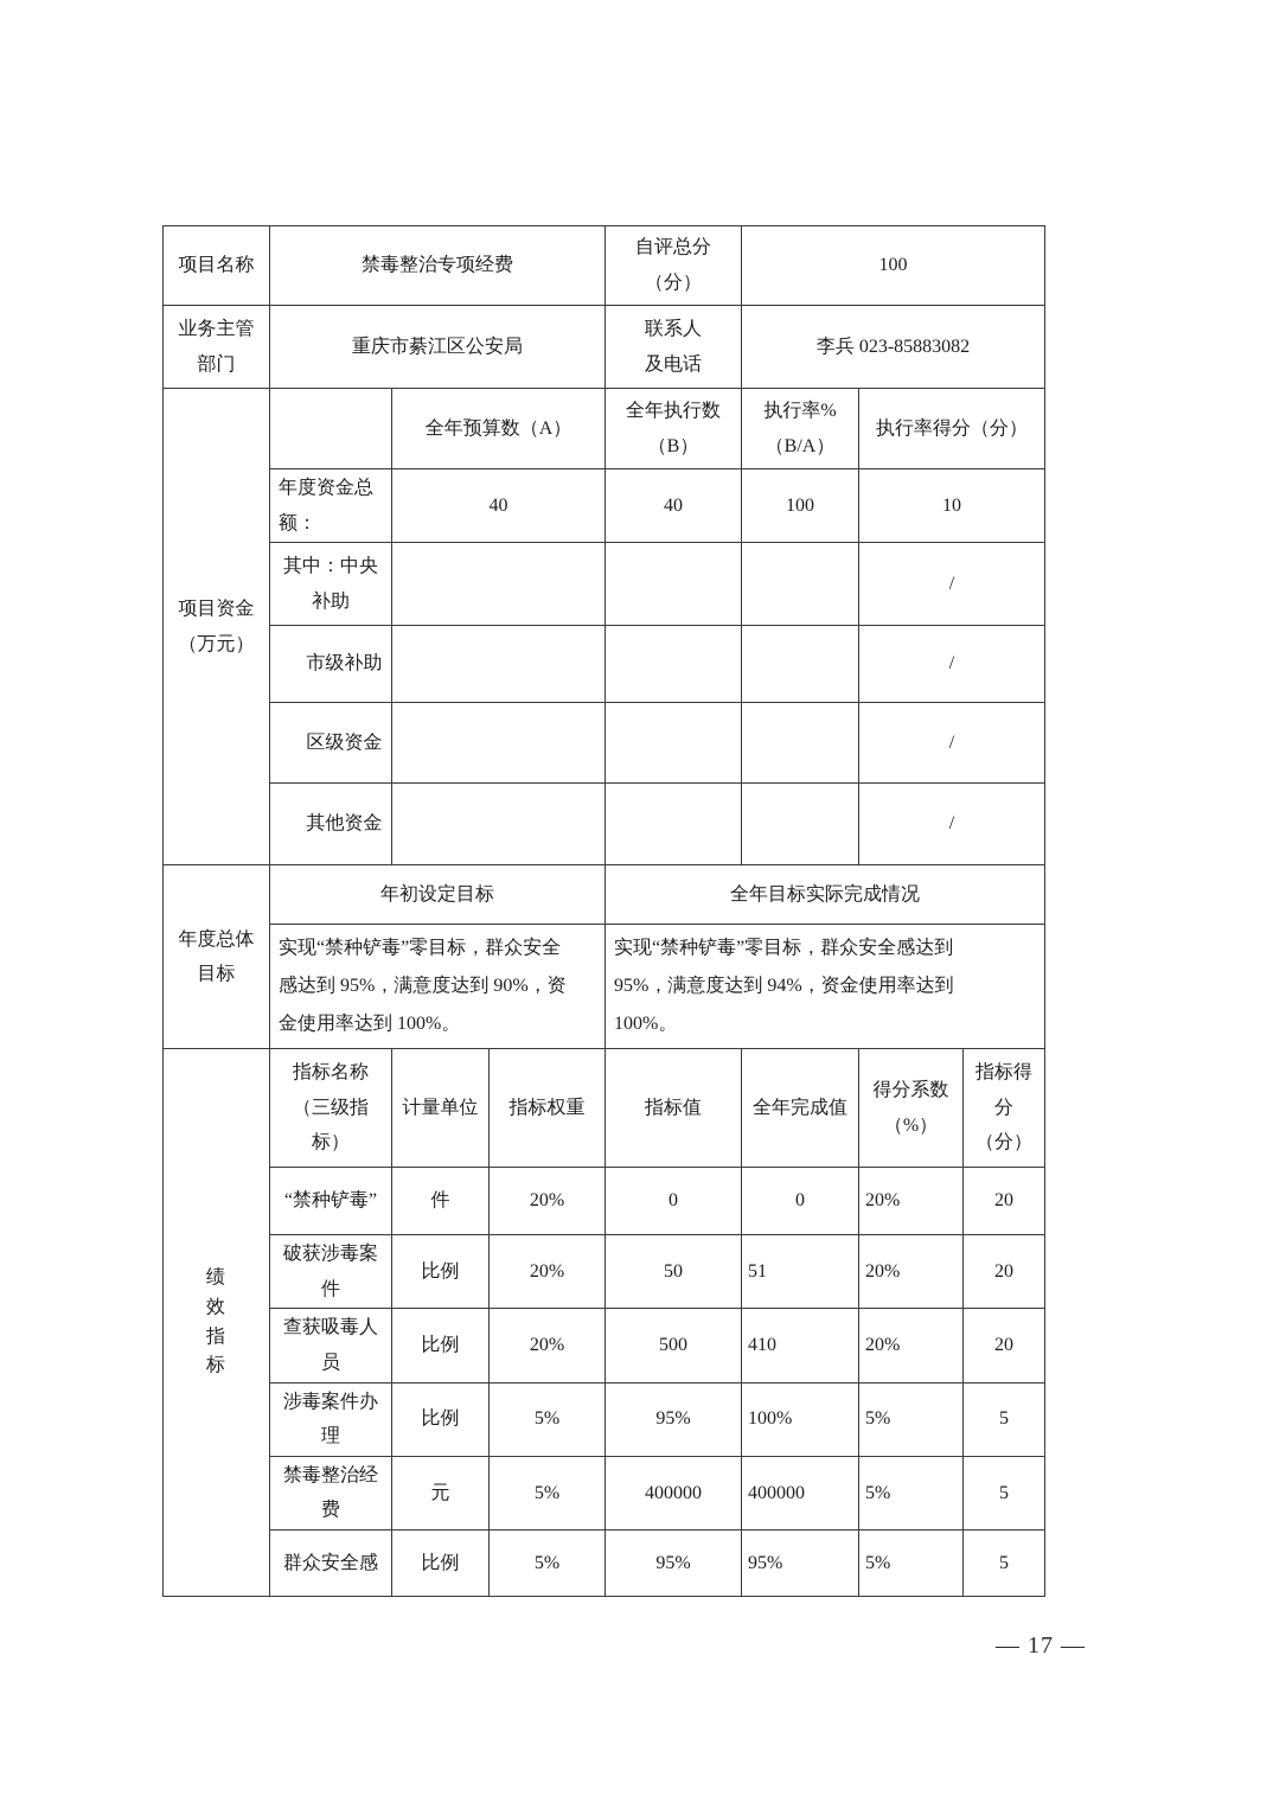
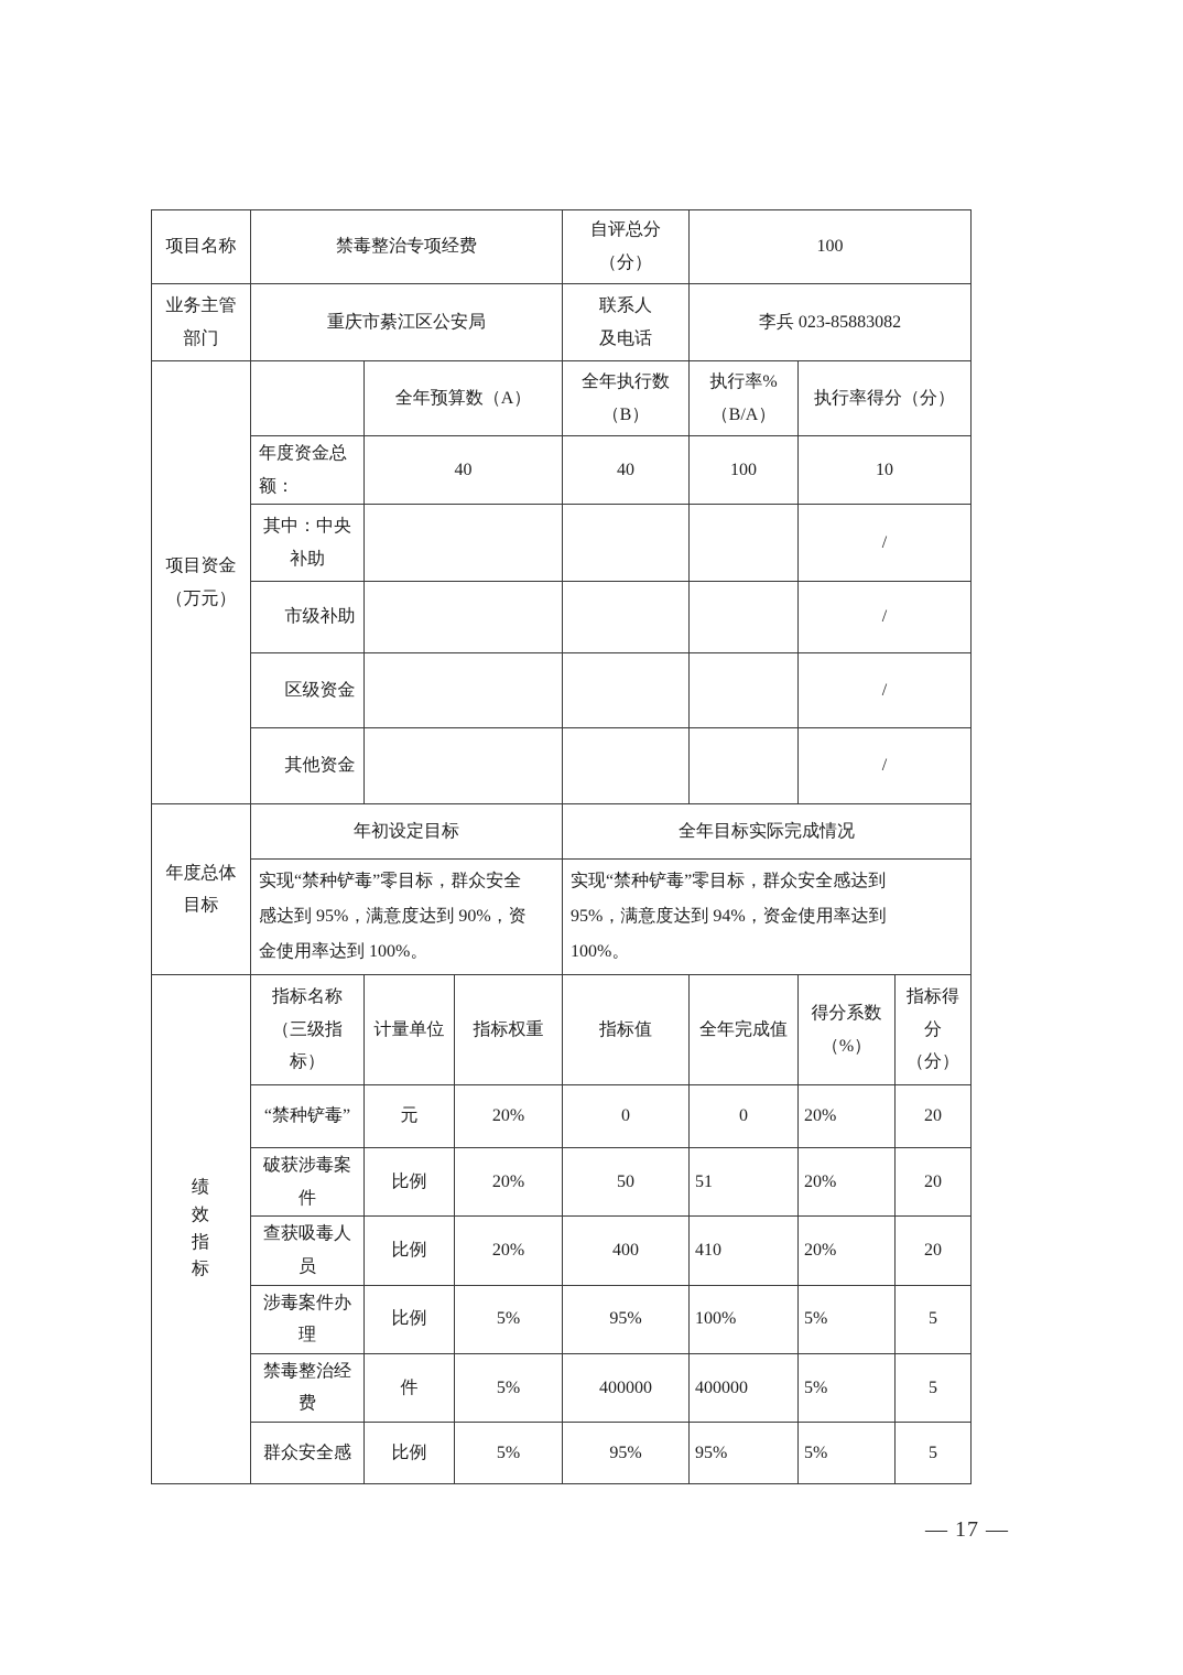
  项目名称	禁毒整治专项经费	自评总分 （分）	100
  业务主管 部门	重庆市綦江区公安局	联系人 及电话	李兵 023-85883082
  项目资金 （万元）		全年预算数（A）	全年执行数 （B）	执行率% （B/A）	执行率得分（分）
  年度资金总 额：	40	40	100	10
  其中：中央 补助				/
  市级补助				/
  区级资金				/
  其他资金				/
  年度总体 目标	年初设定目标	全年目标实际完成情况
  实现“禁种铲毒”零目标，群众安全 感达到 95%，满意度达到 90%，资 金使用率达到 100%。	实现“禁种铲毒”零目标，群众安全感达到 95%，满意度达到 94%，资金使用率达到 100%。
  绩 效 指 标	指标名称 （三级指 标）	计量单位	指标权重	指标值	全年完成值	得分系数 （%）	指标得 分 （分）
- “禁种铲毒”	件	20%	0	0	20%	20
+ “禁种铲毒”	元	20%	0	0	20%	20
  破获涉毒案 件	比例	20%	50	51	20%	20
- 查获吸毒人 员	比例	20%	500	410	20%	20
+ 查获吸毒人 员	比例	20%	400	410	20%	20
  涉毒案件办 理	比例	5%	95%	100%	5%	5
- 禁毒整治经 费	元	5%	400000	400000	5%	5
+ 禁毒整治经 费	件	5%	400000	400000	5%	5
  群众安全感	比例	5%	95%	95%	5%	5
  — 17 —
